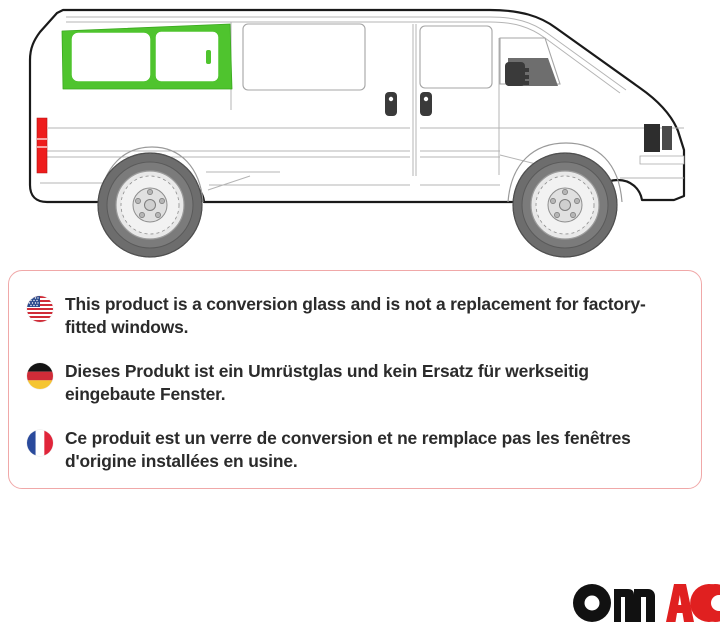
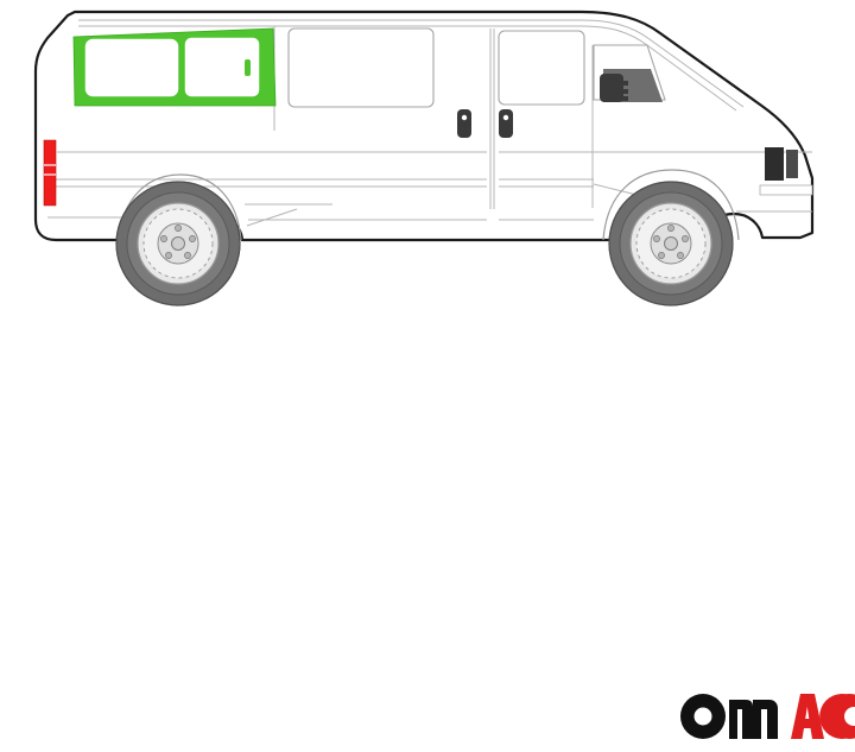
- This product is a conversion glass and is not a replacement for factory-fitted windows.
- Dieses Produkt ist ein Umrüstglas und kein Ersatz für werkseitig eingebaute Fenster.
- Ce produit est un verre de conversion et ne remplace pas les fenêtres d'origine installées en usine.
